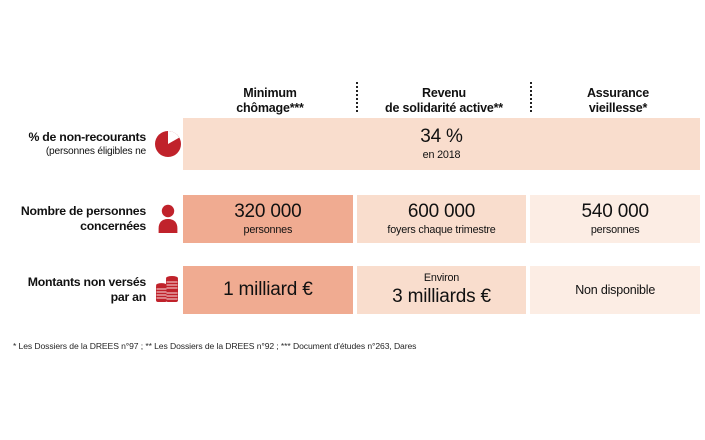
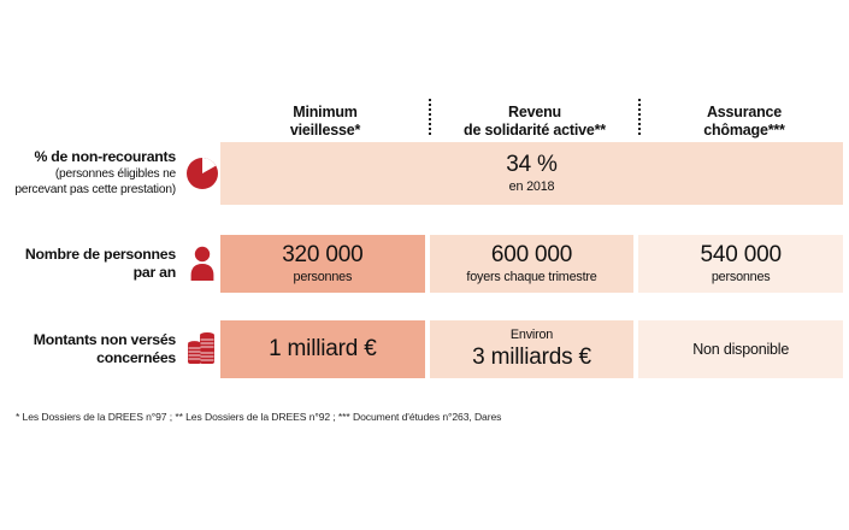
  Minimum
- chômage***
+ vieillesse*
  Revenu
  de solidarité active**
  Assurance
- vieillesse*
+ chômage***
  % de non-recourants
  (personnes éligibles ne
+ percevant pas cette prestation)
  34 %
  en 2018
  Nombre de personnes
- concernées
+ par an
  320 000
  personnes
  600 000
  foyers chaque trimestre
  540 000
  personnes
  Montants non versés
- par an
+ concernées
  1 milliard €
  Environ
  3 milliards €
  Non disponible
  * Les Dossiers de la DREES n°97 ; ** Les Dossiers de la DREES n°92 ; *** Document d'études n°263, Dares
